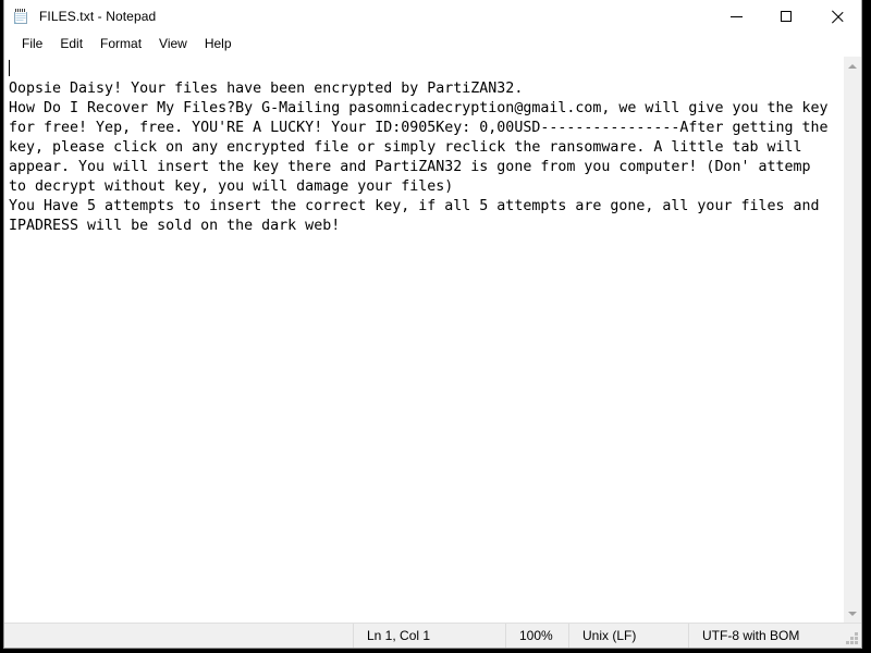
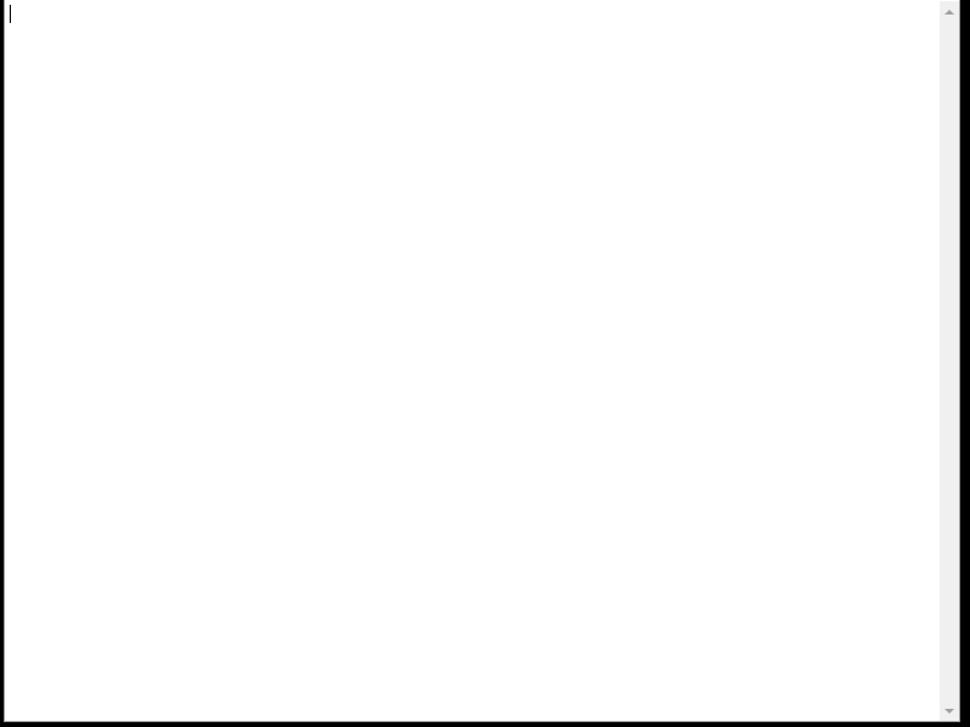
- FILES.txt - Notepad
- File
- Edit
- Format
- View
- Help
- Oopsie Daisy! Your files have been encrypted by PartiZAN32.
- How Do I Recover My Files?By G-Mailing pasomnicadecryption@gmail.com, we will give you the key for free! Yep, free. YOU'RE A LUCKY! Your ID:0905Key: 0,00USD----------------After getting the key, please click on any encrypted file or simply reclick the ransomware. A little tab will appear. You will insert the key there and PartiZAN32 is gone from you computer! (Don' attemp to decrypt without key, you will damage your files)
- You Have 5 attempts to insert the correct key, if all 5 attempts are gone, all your files and IPADRESS will be sold on the dark web!
- Ln 1, Col 1
- 100%
- Unix (LF)
- UTF-8 with BOM
